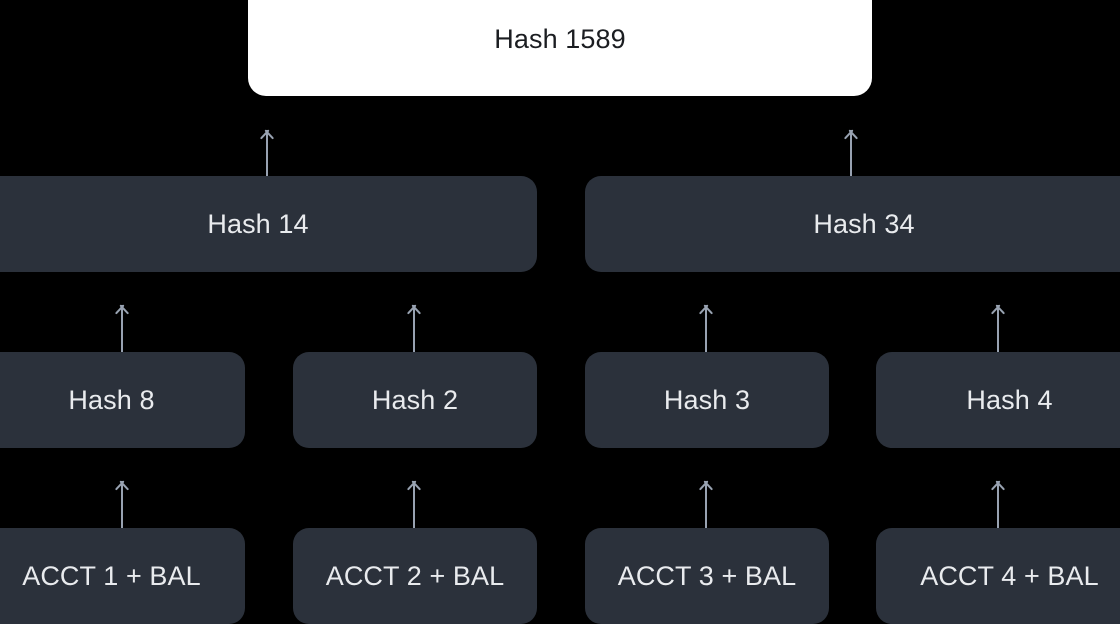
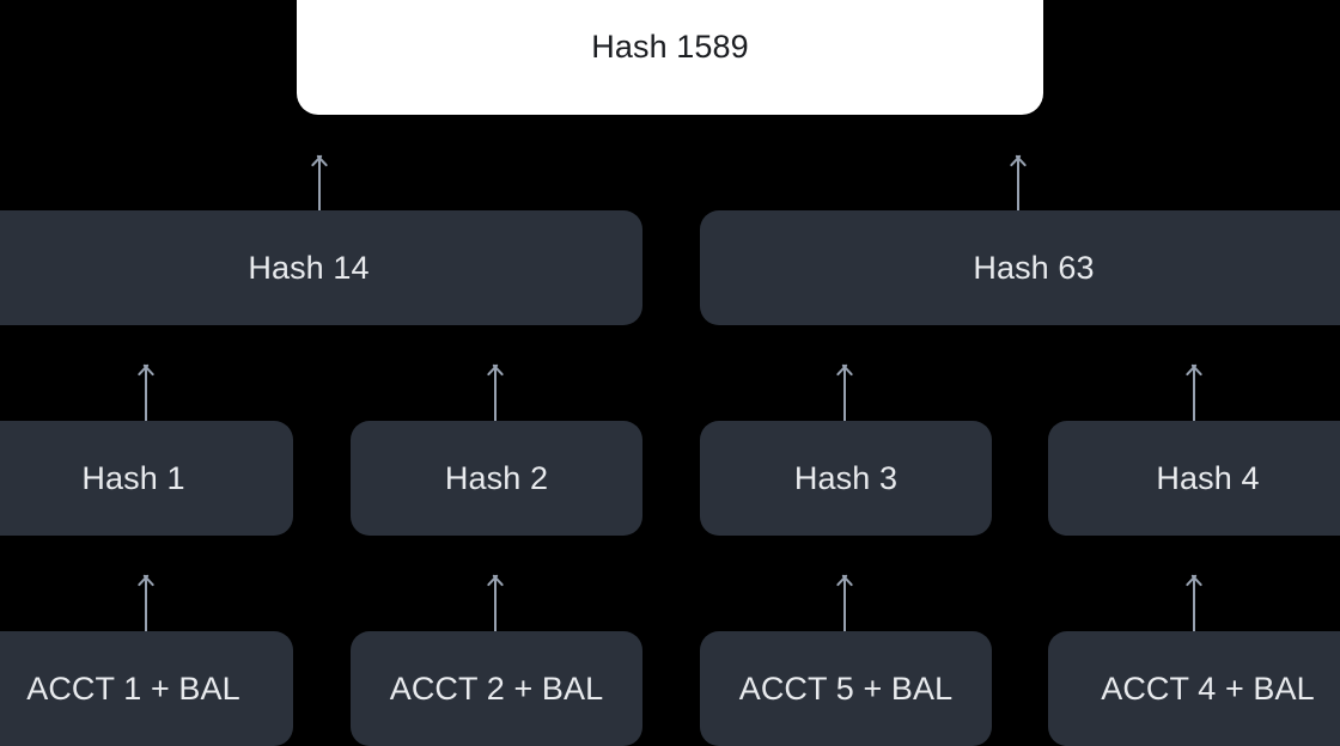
  Hash 1589
  Hash 14
- Hash 34
+ Hash 63
- Hash 8
+ Hash 1
  Hash 2
  Hash 3
  Hash 4
  ACCT 1 + BAL
  ACCT 2 + BAL
- ACCT 3 + BAL
+ ACCT 5 + BAL
  ACCT 4 + BAL
